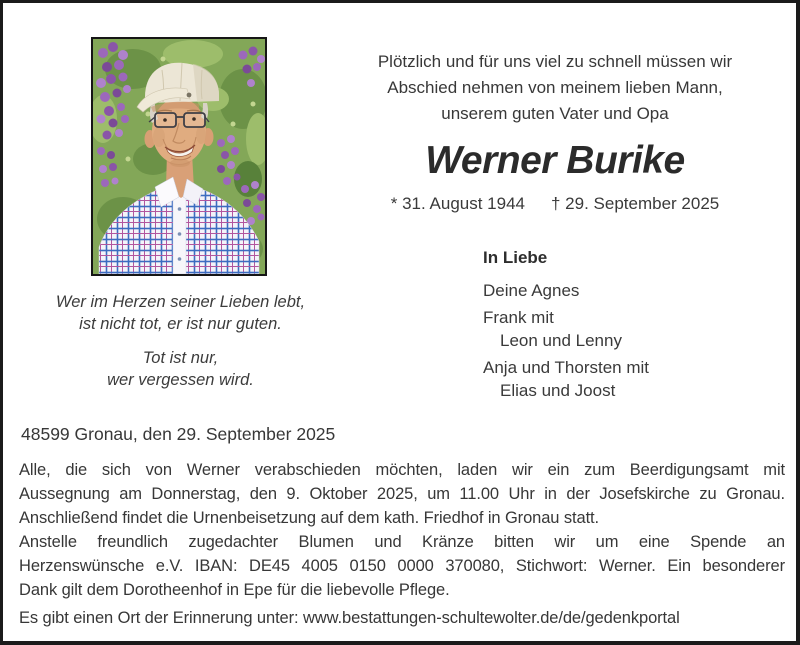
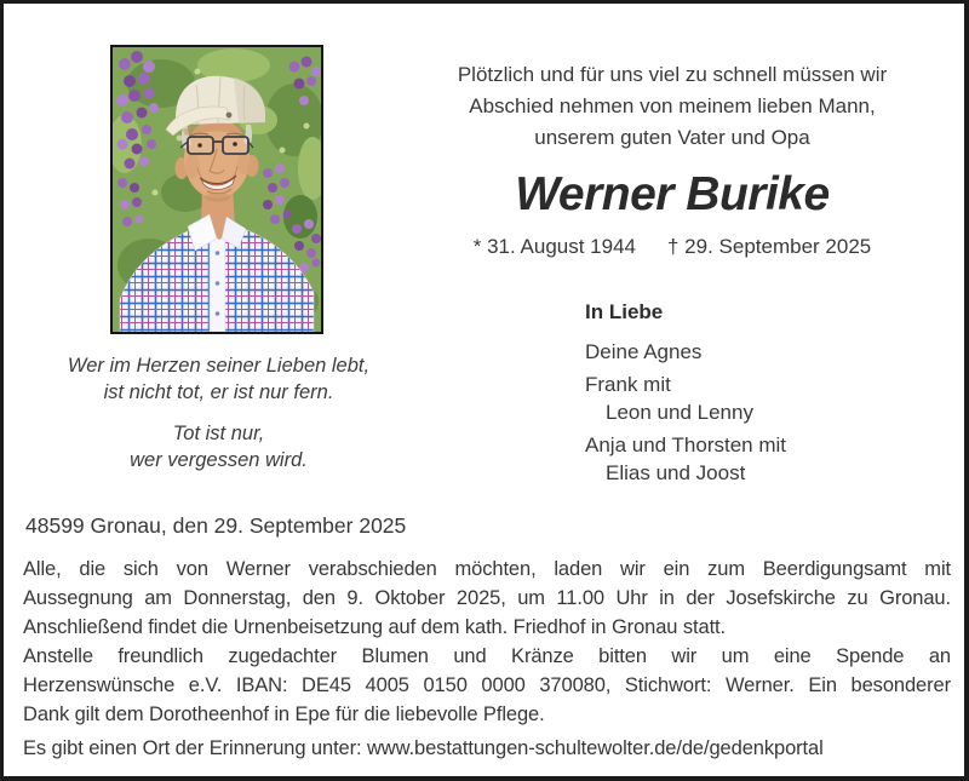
  Plötzlich und für uns viel zu schnell müssen wir
  Abschied nehmen von meinem lieben Mann,
  unserem guten Vater und Opa
  Werner Burike
  * 31. August 1944
  † 29. September 2025
  In Liebe
  Deine Agnes
  Frank mit
  Leon und Lenny
  Anja und Thorsten mit
  Elias und Joost
  Wer im Herzen seiner Lieben lebt,
- ist nicht tot, er ist nur guten.
+ ist nicht tot, er ist nur fern.
  Tot ist nur,
  wer vergessen wird.
  48599 Gronau, den 29. September 2025
  Alle, die sich von Werner verabschieden möchten, laden wir ein zum Beerdigungsamt mit
  Aussegnung am Donnerstag, den 9. Oktober 2025, um 11.00 Uhr in der Josefskirche zu Gronau.
  Anschließend findet die Urnenbeisetzung auf dem kath. Friedhof in Gronau statt.
  Anstelle freundlich zugedachter Blumen und Kränze bitten wir um eine Spende an
  Herzenswünsche e.V. IBAN: DE45 4005 0150 0000 370080, Stichwort: Werner. Ein besonderer
  Dank gilt dem Dorotheenhof in Epe für die liebevolle Pflege.
  Es gibt einen Ort der Erinnerung unter: www.bestattungen-schultewolter.de/de/gedenkportal
